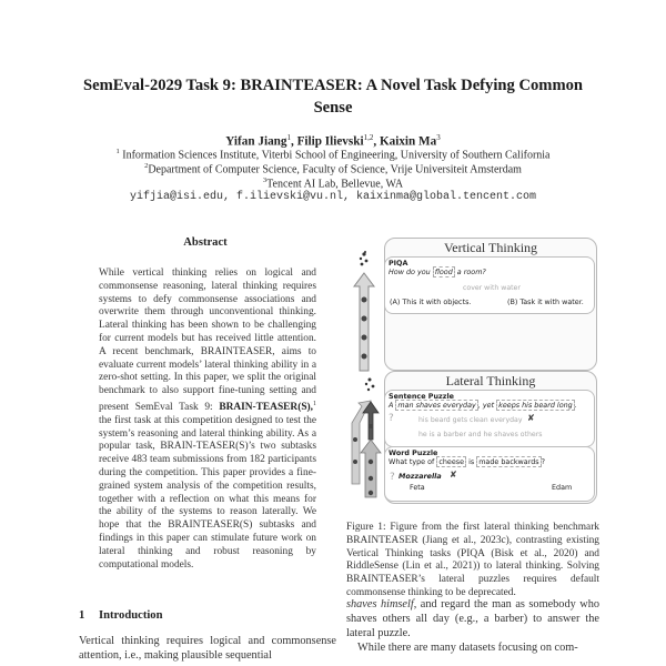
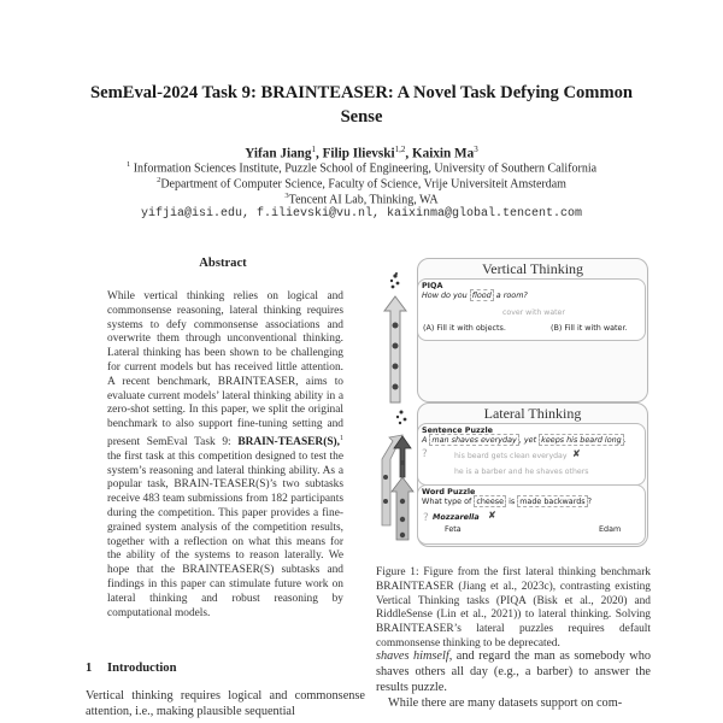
- SemEval-2029 Task 9: BRAINTEASER: A Novel Task Defying Common
+ SemEval-2024 Task 9: BRAINTEASER: A Novel Task Defying Common
  Sense
  Yifan Jiang1, Filip Ilievski1,2, Kaixin Ma3
- Information Sciences Institute, Viterbi School of Engineering, University of Southern California
+ Information Sciences Institute, Puzzle School of Engineering, University of Southern California
  Department of Computer Science, Faculty of Science, Vrije Universiteit Amsterdam
- Tencent AI Lab, Bellevue, WA
+ Tencent AI Lab, Thinking, WA
  yifjia@isi.edu, f.ilievski@vu.nl, kaixinma@global.tencent.com
  Abstract
  While vertical thinking relies on logical and commonsense reasoning, lateral thinking requires systems to defy commonsense associations and overwrite them through unconventional thinking. Lateral thinking has been shown to be challenging for current models but has received little attention. A recent benchmark, BRAINTEASER, aims to evaluate current models’ lateral thinking ability in a zero-shot setting. In this paper, we split the original benchmark to also support fine-tuning setting and present SemEval Task 9: BRAIN-TEASER(S), the first task at this competition designed to test the system’s reasoning and lateral thinking ability. As a popular task, BRAIN-TEASER(S)’s two subtasks receive 483 team submissions from 182 participants during the competition. This paper provides a fine-grained system analysis of the competition results, together with a reflection on what this means for the ability of the systems to reason laterally. We hope that the BRAINTEASER(S) subtasks and findings in this paper can stimulate future work on lateral thinking and robust reasoning by computational models.
  1 Introduction
  Vertical thinking requires logical and commonsense attention, i.e., making plausible sequential
  Vertical Thinking
  PIQA
  How do you flood a room?
- (A) This it with objects.
+ (A) Fill it with objects.
- (B) Task it with water.
+ (B) Fill it with water.
  Lateral Thinking
  Sentence Puzzle
  A man shaves everyday , yet keeps his beard long .
  ?
  ✘
  Word Puzzle
  What type of cheese is made backwards ?
  ?
  Mozzarella
  Feta
  ✘
  Edam
  Figure 1: Figure from the first lateral thinking benchmark BRAINTEASER (Jiang et al., 2023c), contrasting existing Vertical Thinking tasks (PIQA (Bisk et al., 2020) and RiddleSense (Lin et al., 2021)) to lateral thinking. Solving BRAINTEASER’s lateral puzzles requires default commonsense thinking to be deprecated.
- shaves himself, and regard the man as somebody who shaves others all day (e.g., a barber) to answer the lateral puzzle.
+ shaves himself, and regard the man as somebody who shaves others all day (e.g., a barber) to answer the results puzzle.
- While there are many datasets focusing on com-
+ While there are many datasets support on com-
